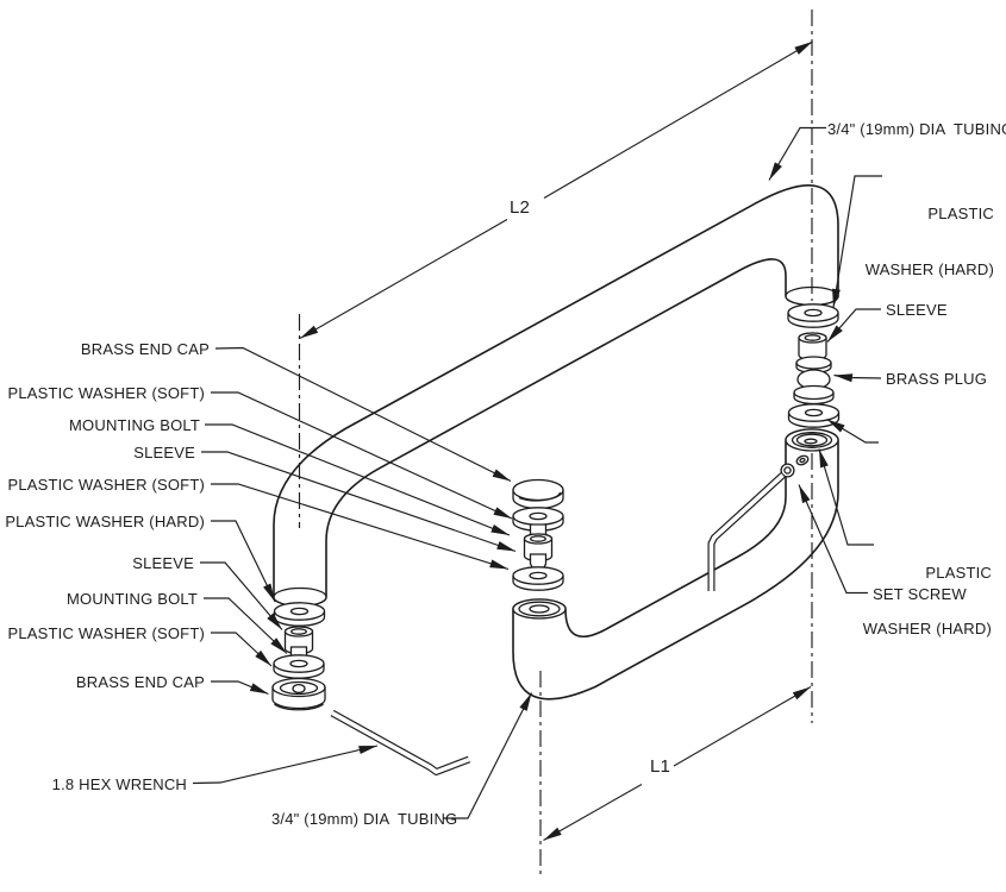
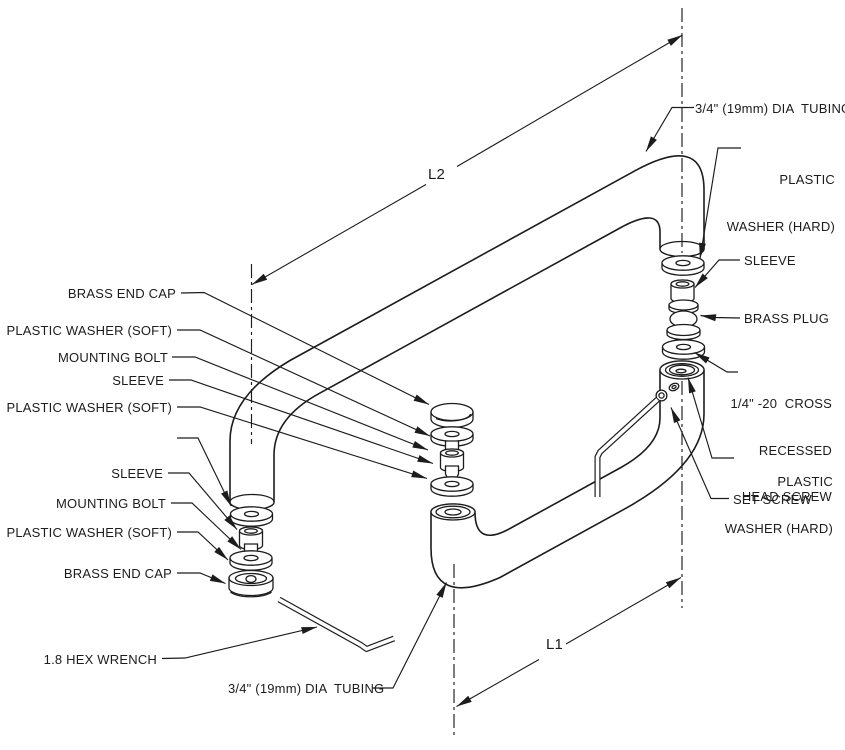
  BRASS END CAP
  PLASTIC WASHER (SOFT)
  MOUNTING BOLT
  SLEEVE
  PLASTIC WASHER (SOFT)
- PLASTIC WASHER (HARD)
  SLEEVE
  MOUNTING BOLT
  PLASTIC WASHER (SOFT)
  BRASS END CAP
  1.8 HEX WRENCH
  3/4" (19mm) DIA TUBIN
  PLASTIC
  WASHER (HARD)
  SLEEVE
  BRASS PLUG
+ 1/4" -20 CROSS
+ RECESSED
+ HEAD SCREW
  PLASTIC
  WASHER (HARD)
  SET SCREW
  3/4" (19mm) DIA TUBING
  L2
  L1
